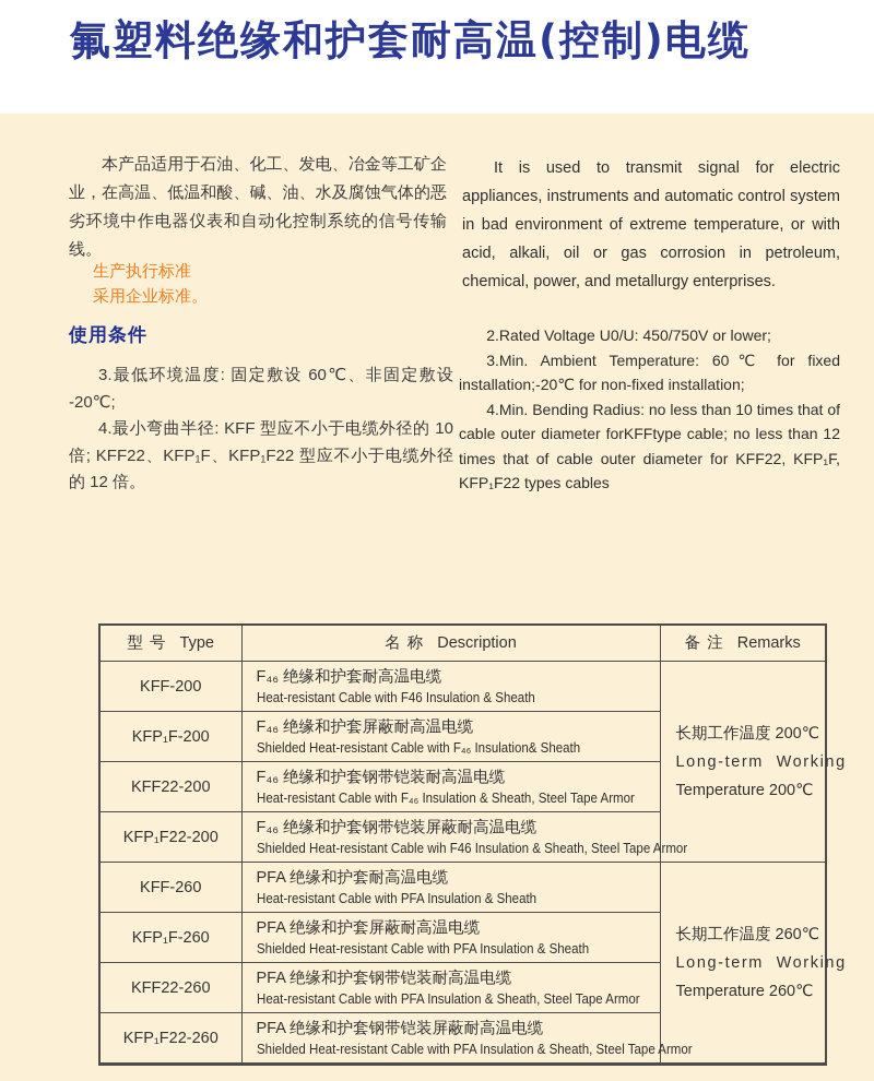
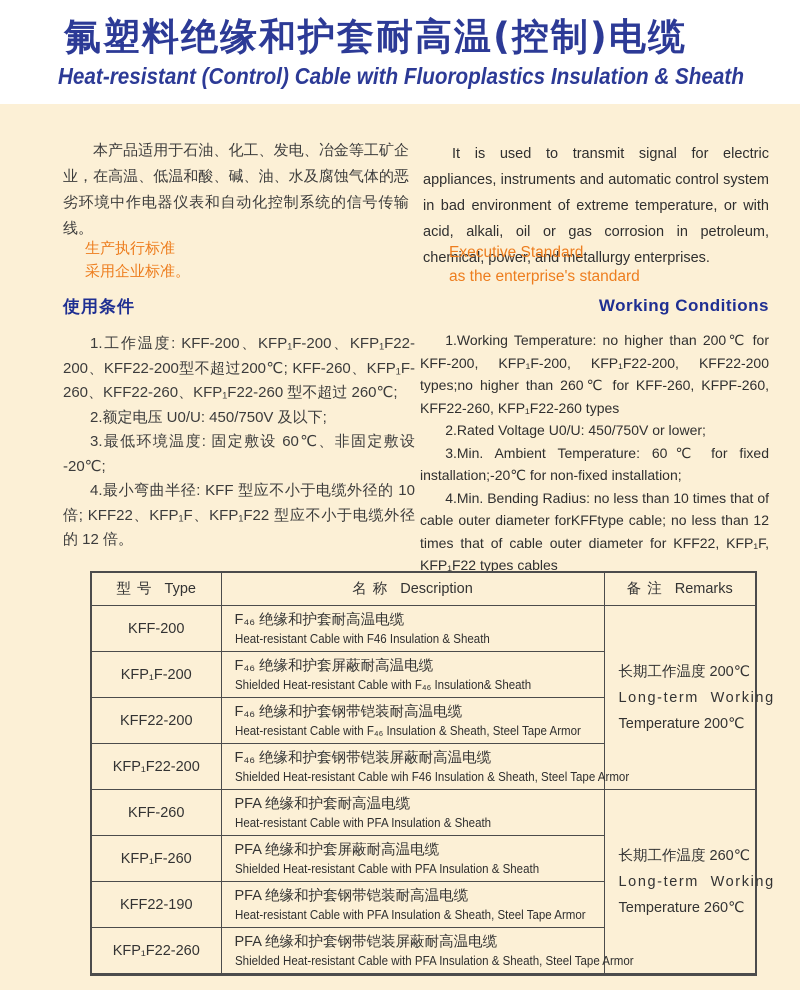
  氟塑料绝缘和护套耐高温(控制)电缆
+ Heat-resistant (Control) Cable with Fluoroplastics Insulation & Sheath
  本产品适用于石油、化工、发电、冶金等工矿企业，在高温、低温和酸、碱、油、水及腐蚀气体的恶劣环境中作电器仪表和自动化控制系统的信号传输线。
  It is used to transmit signal for electric appliances, instruments and automatic control system in bad environment of extreme temperature, or with acid, alkali, oil or gas corrosion in petroleum, chemical, power, and metallurgy enterprises.
  生产执行标准
  采用企业标准。
+ Executive Standard
+ as the enterprise's standard
  使用条件
+ 1.工作温度: KFF-200、KFP₁F-200、KFP₁F22-200、KFF22-200型不超过200℃; KFF-260、KFP₁F-260、KFF22-260、KFP₁F22-260 型不超过 260℃;
+ 2.额定电压 U0/U: 450/750V 及以下;
  3.最低环境温度: 固定敷设 60℃、非固定敷设 -20℃;
  4.最小弯曲半径: KFF 型应不小于电缆外径的 10 倍; KFF22、KFP₁F、KFP₁F22 型应不小于电缆外径的 12 倍。
+ Working Conditions
+ 1.Working Temperature: no higher than 200℃ for KFF-200, KFP₁F-200, KFP₁F22-200, KFF22-200 types;no higher than 260℃ for KFF-260, KFPF-260, KFF22-260, KFP₁F22-260 types
  2.Rated Voltage U0/U: 450/750V or lower;
  3.Min. Ambient Temperature: 60℃ for fixed installation;-20℃ for non-fixed installation;
  4.Min. Bending Radius: no less than 10 times that of cable outer diameter forKFFtype cable; no less than 12 times that of cable outer diameter for KFF22, KFP₁F, KFP₁F22 types cables
  型 号 Type	名 称 Description	备 注 Remarks
  KFF-200	F₄₆ 绝缘和护套耐高温电缆 Heat-resistant Cable with F46 Insulation & Sheath	长期工作温度 200℃ Long-term Working Temperature 200℃
  KFP₁F-200	F₄₆ 绝缘和护套屏蔽耐高温电缆 Shielded Heat-resistant Cable with F₄₆ Insulation& Sheath
  KFF22-200	F₄₆ 绝缘和护套钢带铠装耐高温电缆 Heat-resistant Cable with F₄₆ Insulation & Sheath, Steel Tape Armor
  KFP₁F22-200	F₄₆ 绝缘和护套钢带铠装屏蔽耐高温电缆 Shielded Heat-resistant Cable wih F46 Insulation & Sheath, Steel Tape Armor
  KFF-260	PFA 绝缘和护套耐高温电缆 Heat-resistant Cable with PFA Insulation & Sheath	长期工作温度 260℃ Long-term Working Temperature 260℃
  KFP₁F-260	PFA 绝缘和护套屏蔽耐高温电缆 Shielded Heat-resistant Cable with PFA Insulation & Sheath
- KFF22-260	PFA 绝缘和护套钢带铠装耐高温电缆 Heat-resistant Cable with PFA Insulation & Sheath, Steel Tape Armor
+ KFF22-190	PFA 绝缘和护套钢带铠装耐高温电缆 Heat-resistant Cable with PFA Insulation & Sheath, Steel Tape Armor
  KFP₁F22-260	PFA 绝缘和护套钢带铠装屏蔽耐高温电缆 Shielded Heat-resistant Cable with PFA Insulation & Sheath, Steel Tape Armor
